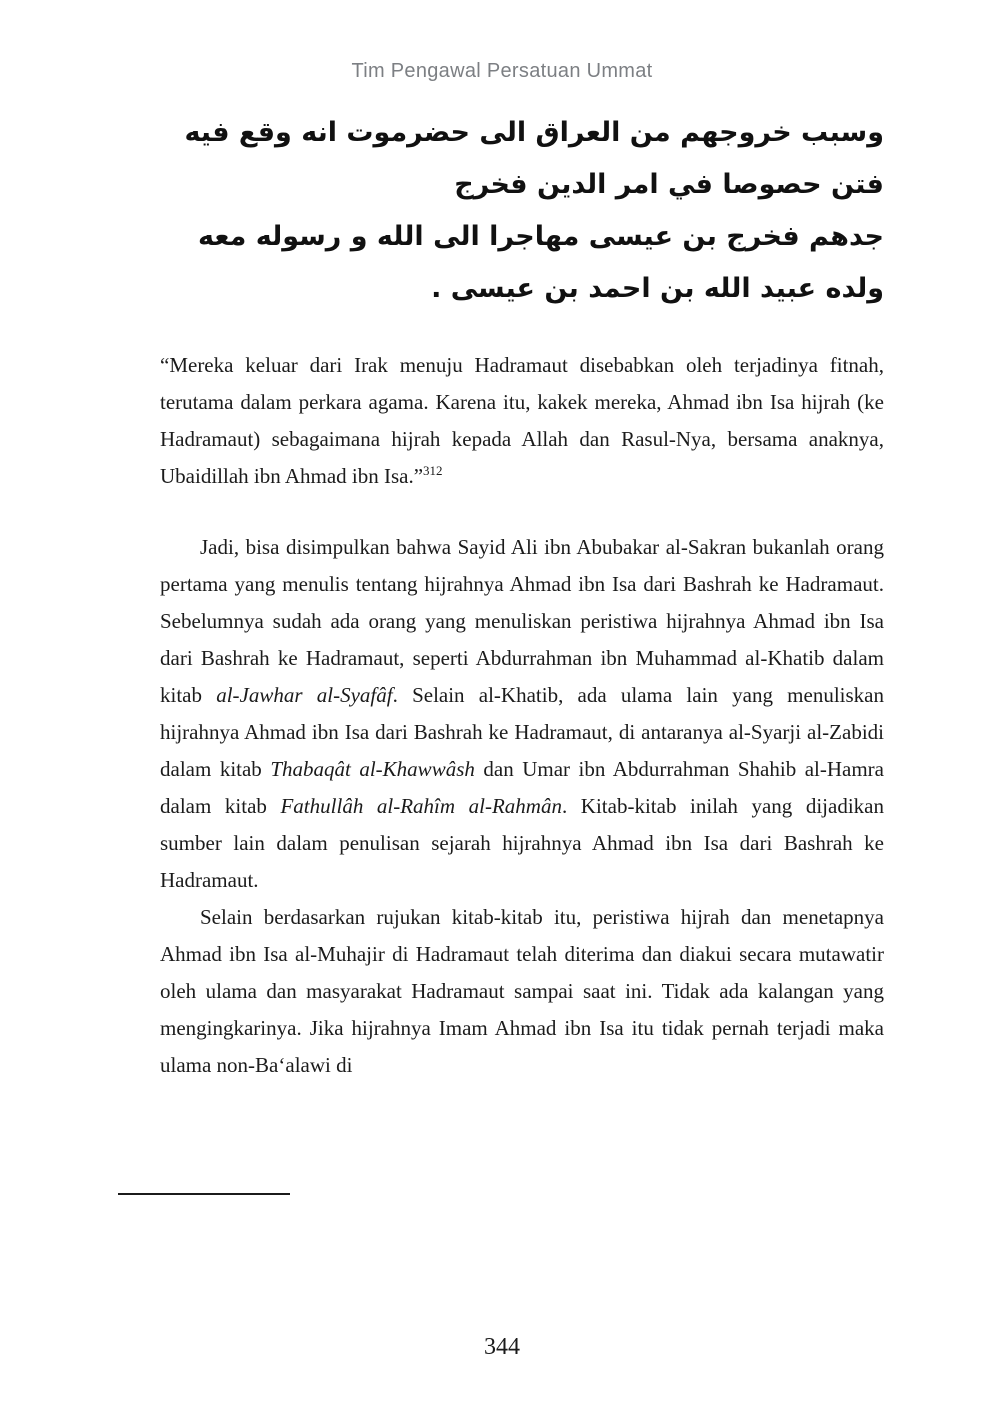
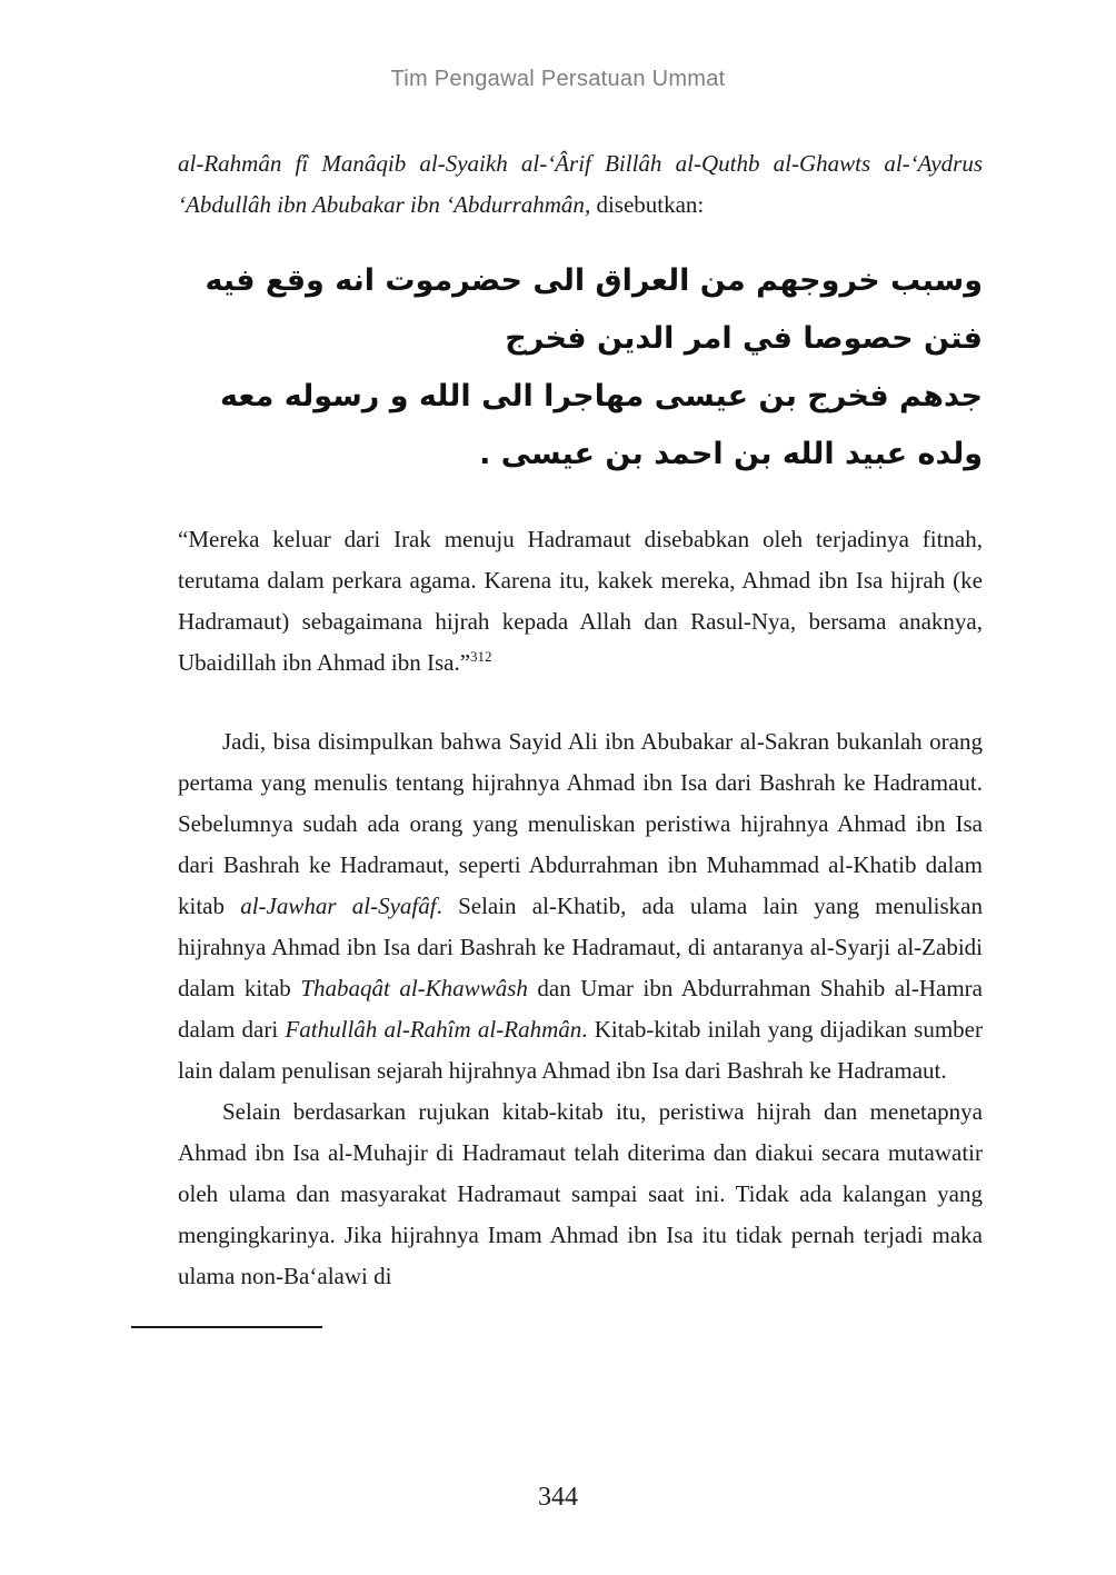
  Tim Pengawal Persatuan Ummat
+ al-Rahmân fî Manâqib al-Syaikh al-‘Ârif Billâh al-Quthb al-Ghawts al-‘Aydrus ‘Abdullâh ibn Abubakar ibn ‘Abdurrahmân, disebutkan:
  وسبب خروجهم من العراق الى حضرموت انه وقع فيه فتن حصوصا في امر الدين فخرج
  جدهم فخرج بن عيسى مهاجرا الى الله و رسوله معه ولده عبيد الله بن احمد بن عيسى .
  “Mereka keluar dari Irak menuju Hadramaut disebabkan oleh terjadinya fitnah, terutama dalam perkara agama. Karena itu, kakek mereka, Ahmad ibn Isa hijrah (ke Hadramaut) sebagaimana hijrah kepada Allah dan Rasul-Nya, bersama anaknya, Ubaidillah ibn Ahmad ibn Isa.”312
- Jadi, bisa disimpulkan bahwa Sayid Ali ibn Abubakar al-Sakran bukanlah orang pertama yang menulis tentang hijrahnya Ahmad ibn Isa dari Bashrah ke Hadramaut. Sebelumnya sudah ada orang yang menuliskan peristiwa hijrahnya Ahmad ibn Isa dari Bashrah ke Hadramaut, seperti Abdurrahman ibn Muhammad al-Khatib dalam kitab al-Jawhar al-Syafâf. Selain al-Khatib, ada ulama lain yang menuliskan hijrahnya Ahmad ibn Isa dari Bashrah ke Hadramaut, di antaranya al-Syarji al-Zabidi dalam kitab Thabaqât al-Khawwâsh dan Umar ibn Abdurrahman Shahib al-Hamra dalam kitab Fathullâh al-Rahîm al-Rahmân. Kitab-kitab inilah yang dijadikan sumber lain dalam penulisan sejarah hijrahnya Ahmad ibn Isa dari Bashrah ke Hadramaut.
+ Jadi, bisa disimpulkan bahwa Sayid Ali ibn Abubakar al-Sakran bukanlah orang pertama yang menulis tentang hijrahnya Ahmad ibn Isa dari Bashrah ke Hadramaut. Sebelumnya sudah ada orang yang menuliskan peristiwa hijrahnya Ahmad ibn Isa dari Bashrah ke Hadramaut, seperti Abdurrahman ibn Muhammad al-Khatib dalam kitab al-Jawhar al-Syafâf. Selain al-Khatib, ada ulama lain yang menuliskan hijrahnya Ahmad ibn Isa dari Bashrah ke Hadramaut, di antaranya al-Syarji al-Zabidi dalam kitab Thabaqât al-Khawwâsh dan Umar ibn Abdurrahman Shahib al-Hamra dalam dari Fathullâh al-Rahîm al-Rahmân. Kitab-kitab inilah yang dijadikan sumber lain dalam penulisan sejarah hijrahnya Ahmad ibn Isa dari Bashrah ke Hadramaut.
  Selain berdasarkan rujukan kitab-kitab itu, peristiwa hijrah dan menetapnya Ahmad ibn Isa al-Muhajir di Hadramaut telah diterima dan diakui secara mutawatir oleh ulama dan masyarakat Hadramaut sampai saat ini. Tidak ada kalangan yang mengingkarinya. Jika hijrahnya Imam Ahmad ibn Isa itu tidak pernah terjadi maka ulama non-Ba‘alawi di
  344
